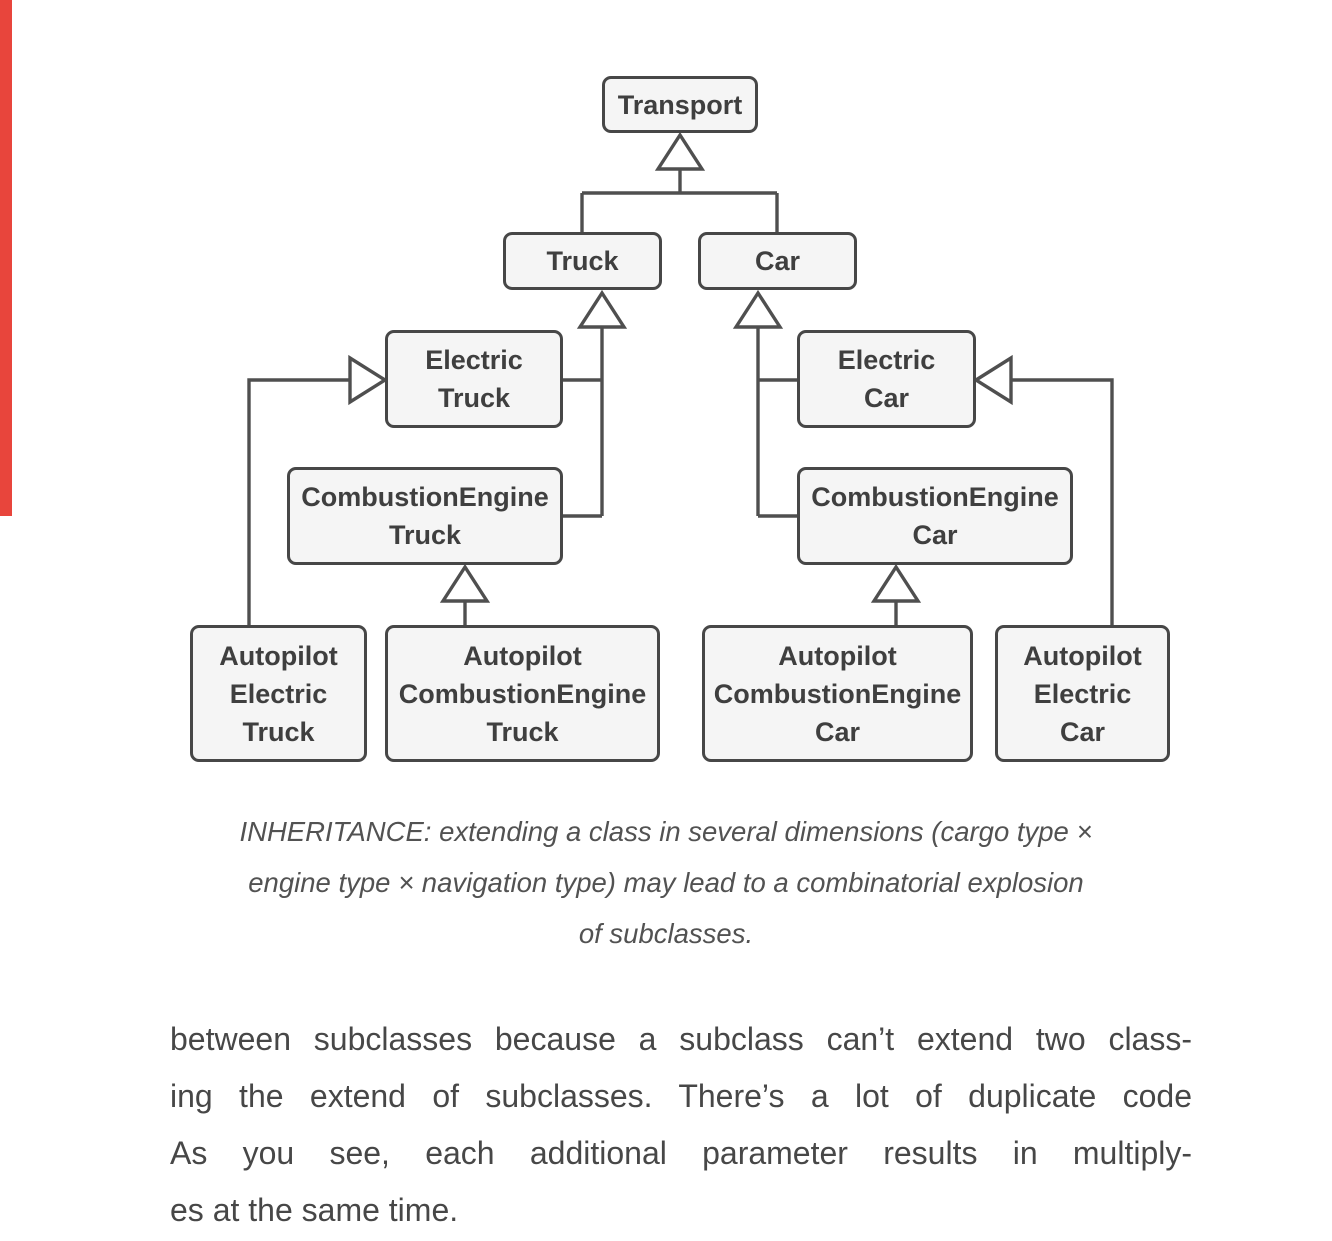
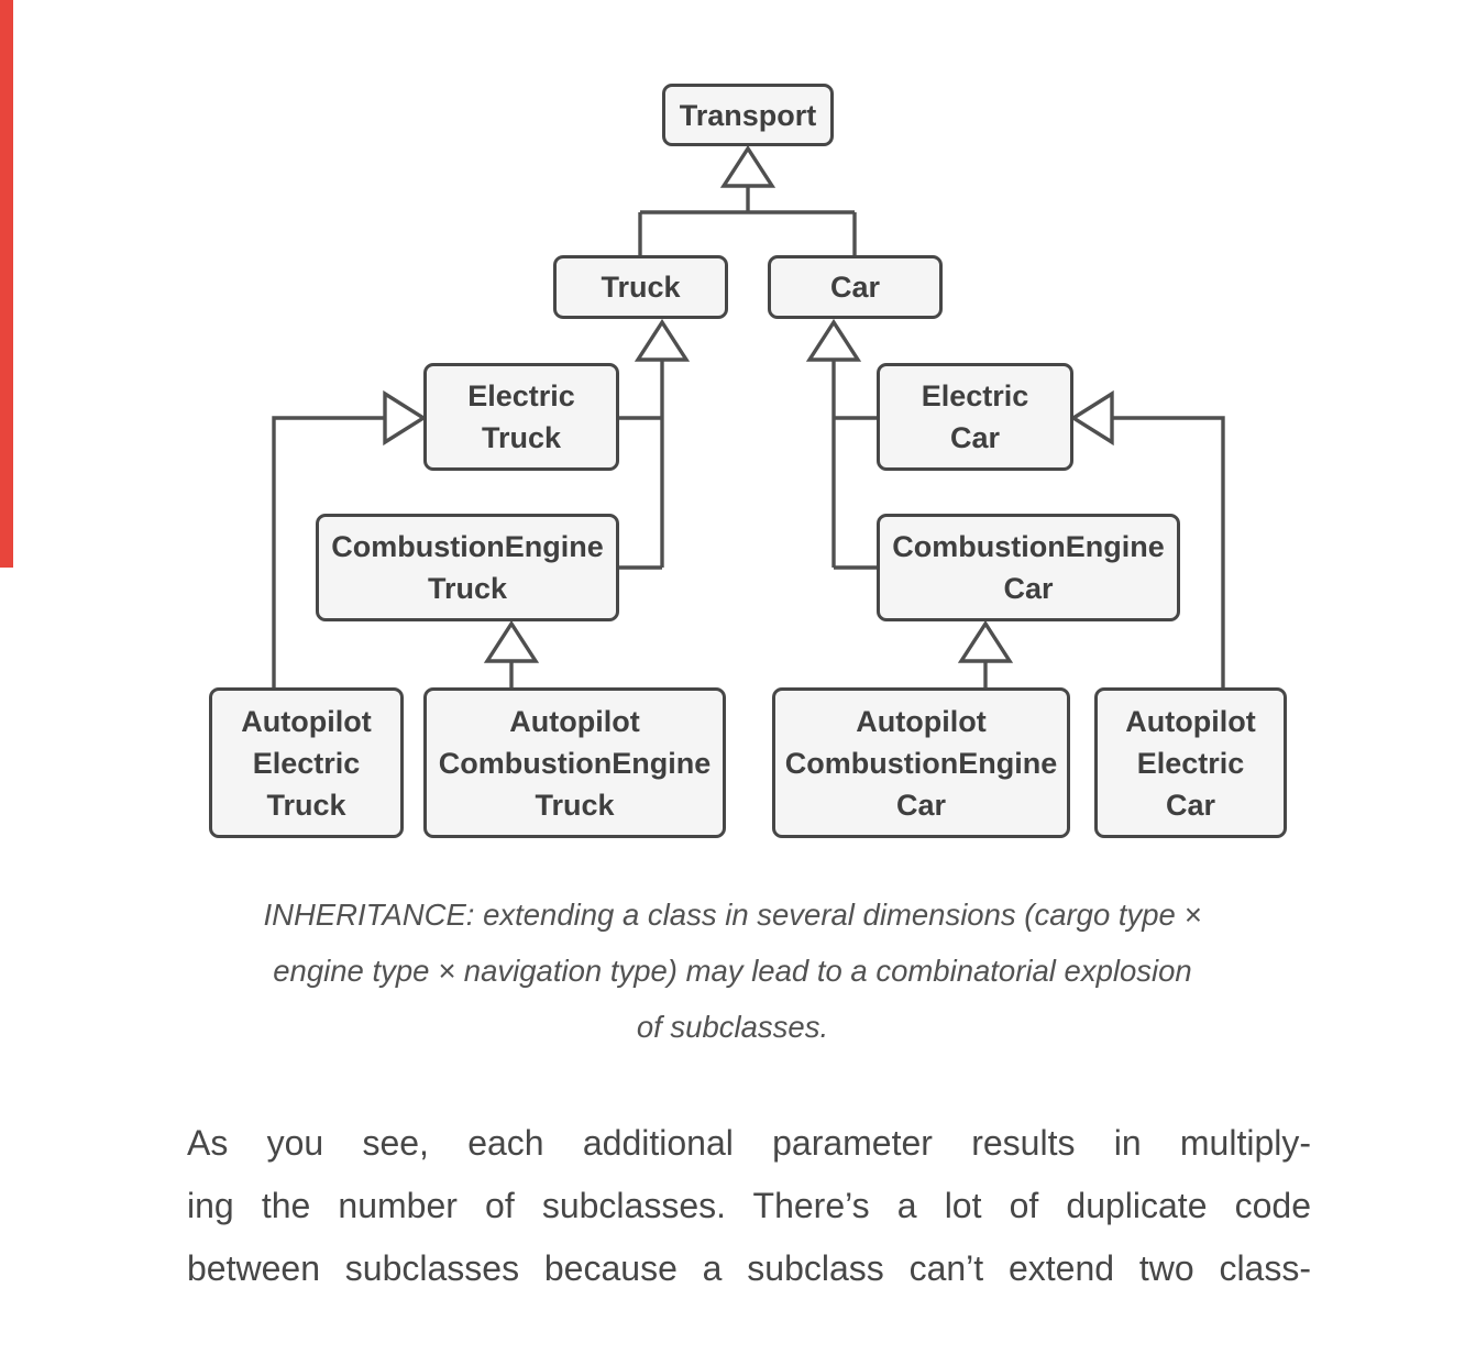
  Transport
  Truck
  Car
  Electric
  Truck
  Electric
  Car
  CombustionEngine
  Truck
  CombustionEngine
  Car
  Autopilot
  Electric
  Truck
  Autopilot
  CombustionEngine
  Truck
  Autopilot
  CombustionEngine
  Car
  Autopilot
  Electric
  Car
  INHERITANCE: extending a class in several dimensions (cargo type ×
  engine type × navigation type) may lead to a combinatorial explosion
  of subclasses.
- between subclasses because a subclass can’t extend two class-
+ As you see, each additional parameter results in multiply-
- ing the extend of subclasses. There’s a lot of duplicate code
+ ing the number of subclasses. There’s a lot of duplicate code
- As you see, each additional parameter results in multiply-
+ between subclasses because a subclass can’t extend two class-
- es at the same time.
